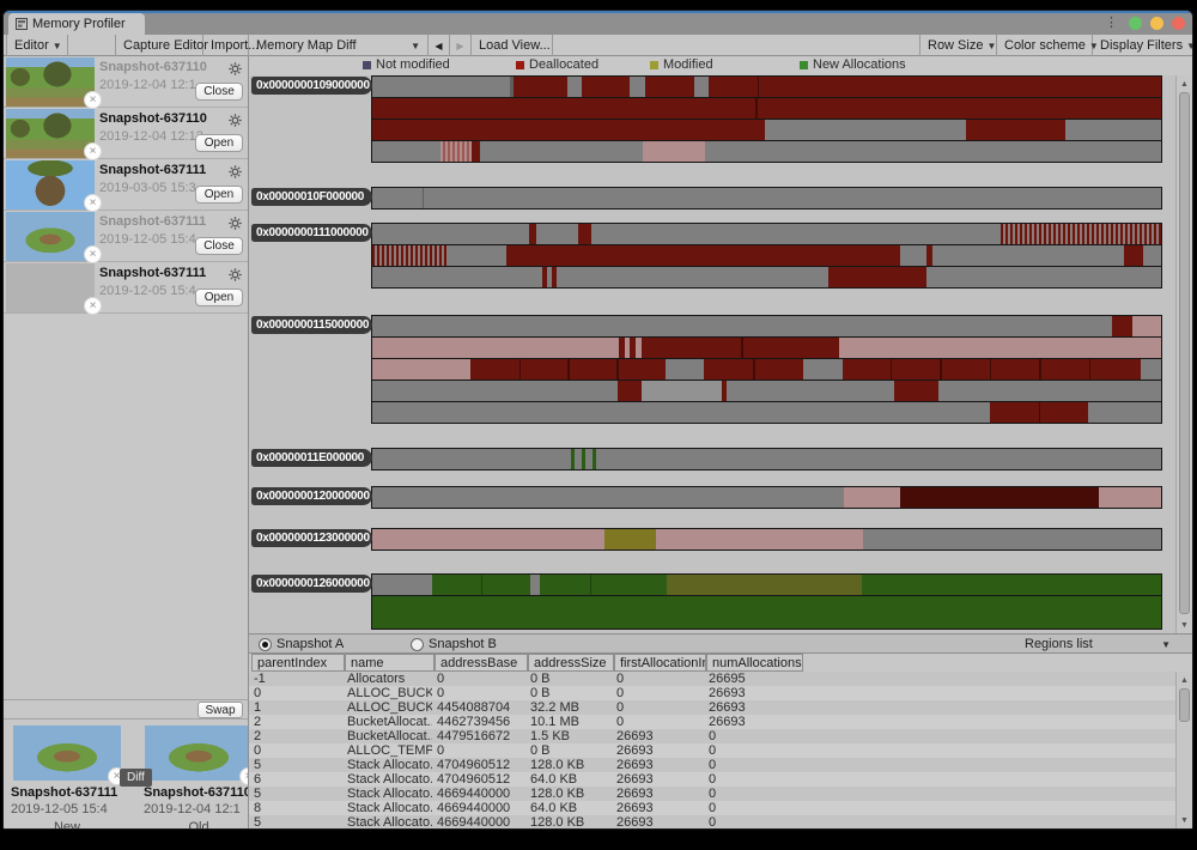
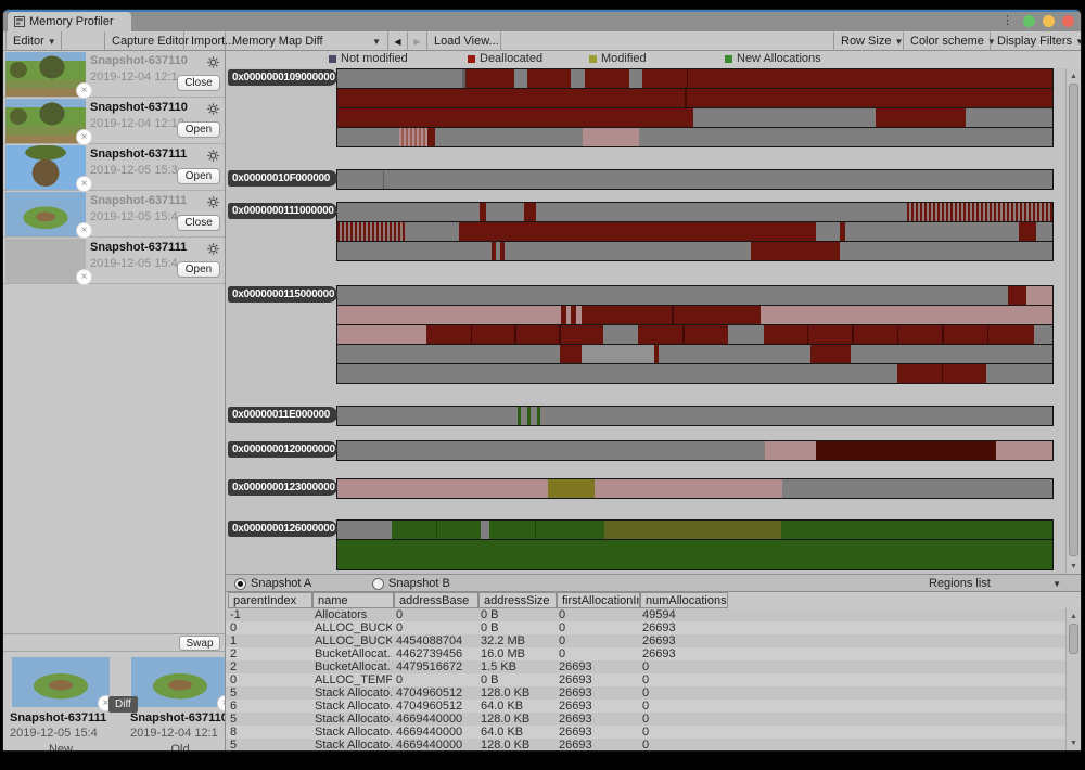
  Memory Profiler
  ⋮
  Editor
  ▼
  Capture Editor
  Import...
  Memory Map Diff
  ▼
  ◀
  ▶
  Load View...
  Row Size
  ▼
  Color scheme
  ▼
  Display Filters
  ▼
  ×
  Snapshot-637110
  2019-12-04 12:1
  Close
  ×
  Snapshot-637110
  2019-12-04 12:1
  Open
  ×
  Snapshot-637111
- 2019-03-05 15:3
+ 2019-12-05 15:3
  Open
  ×
  Snapshot-637111
  2019-12-05 15:4
  Close
  ×
  Snapshot-637111
  2019-12-05 15:4
  Open
  Swap
  ×
  Diff
  Snapshot-637111
  Snapshot-637110
  2019-12-05 15:4
  2019-12-04 12:1
  New
  Old
  Not modified
  Deallocated
  Modified
  New Allocations
  0x0000000126000000
  0x0000000123000000
  0x0000000120000000
  0x00000011E000000
  0x0000000115000000
  0x0000000111000000
  0x00000010F000000
  0x0000000109000000
  Snapshot A
  Snapshot B
  Regions list
  ▼
  parentIndex
  name
  addressBase
  addressSize
  firstAllocationI
  numAllocations
  -1
  Allocators
  0
  0 B
  0
- 26695
+ 49594
  0
  ALLOC_BUCK
  0
  0 B
  0
  26693
  1
  ALLOC_BUCK
  4454088704
  32.2 MB
  0
  26693
  2
  BucketAllocat.
  4462739456
- 10.1 MB
+ 16.0 MB
  0
  26693
  2
  BucketAllocat.
  4479516672
  1.5 KB
  26693
  0
  0
  ALLOC_TEMP
  0
  0 B
  26693
  0
  5
  Stack Allocato.
  4704960512
  128.0 KB
  26693
  0
  6
  Stack Allocato.
  4704960512
  64.0 KB
  26693
  0
  5
  Stack Allocato.
  4669440000
  128.0 KB
  26693
  0
  8
  Stack Allocato.
  4669440000
  64.0 KB
  26693
  0
  5
  Stack Allocato.
  4669440000
  128.0 KB
  26693
  0
